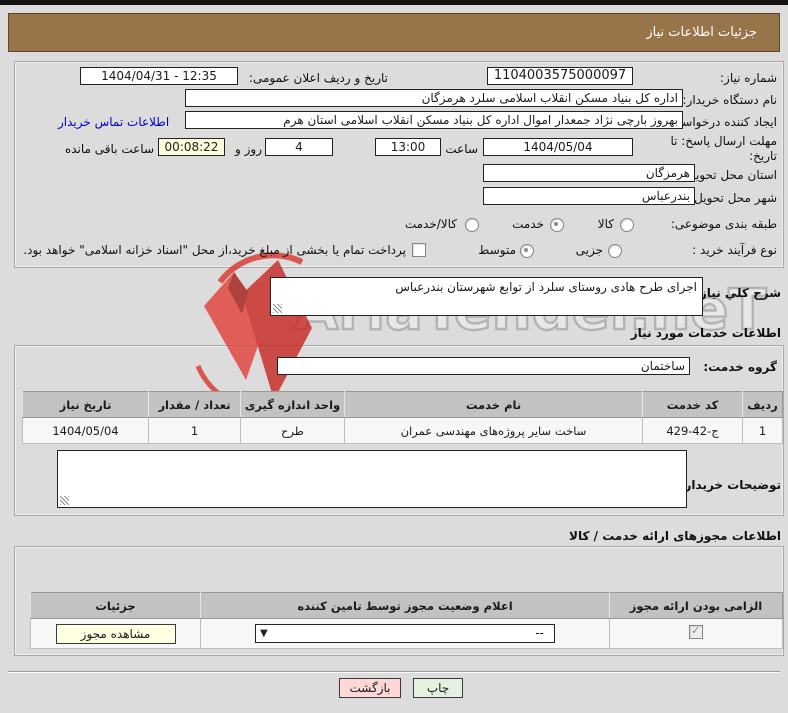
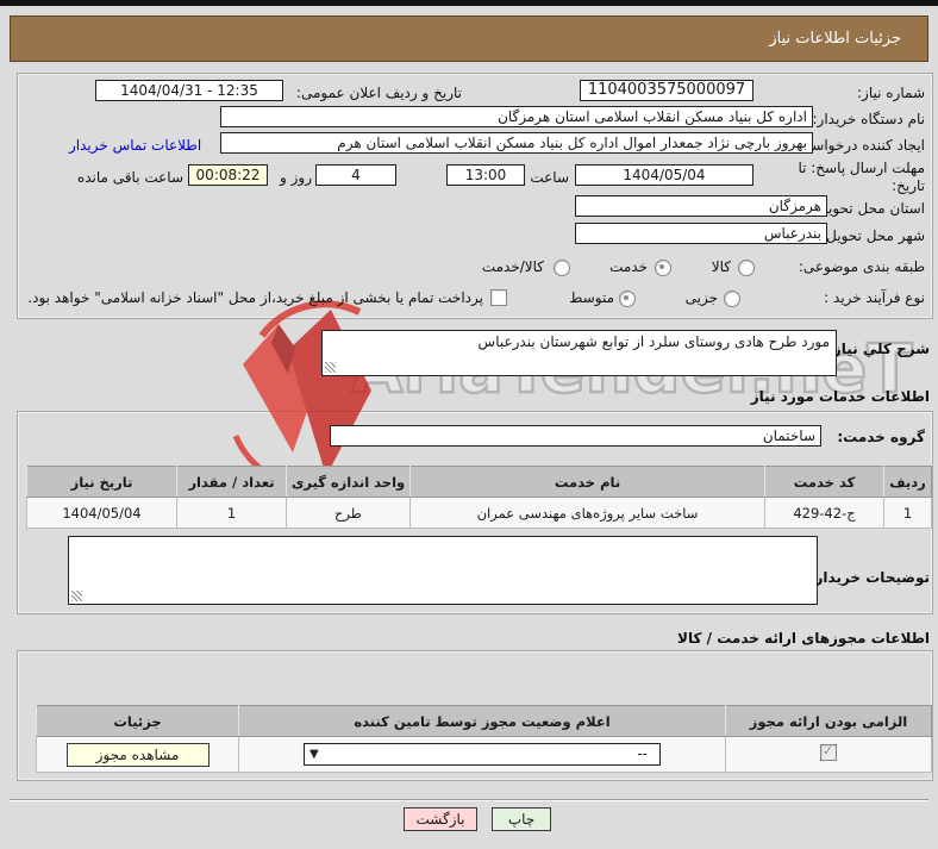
  جزئیات اطلاعات نیاز
  شماره نیاز:
  1104003575000097
  تاریخ و ردیف اعلان عمومی:
  1404/04/31 - 12:35
  نام دستگاه خریدار:
- اداره کل بنیاد مسکن انقلاب اسلامی سلرد هرمزگان
+ اداره کل بنیاد مسکن انقلاب اسلامی استان هرمزگان
  ایجاد کننده درخواس
  بهروز بارچی نژاد جمعدار اموال اداره کل بنیاد مسکن انقلاب اسلامی استان هرم
  اطلاعات تماس خریدار
  مهلت ارسال پاسخ: تا
  تاریخ:
  1404/05/04
  ساعت
  13:00
  4
  روز و
  00:08:22
  ساعت باقی مانده
  استان محل تحوی
  هرمزگان
  شهر محل تحویل
  بندرعباس
  طبقه بندی موضوعی:
  کالا
  خدمت
  کالا/خدمت
  نوع فرآیند خرید :
  جزیی
  متوسط
  پرداخت تمام یا بخشی از مبلغ خرید،از محل "اسناد خزانه اسلامی" خواهد بود.
  شرح کلي نیاز
- اجرای طرح هادی روستای سلرد از توابع شهرستان بندرعباس
+ مورد طرح هادی روستای سلرد از توابع شهرستان بندرعباس
  اطلاعات خدمات مورد نیاز
  گروه خدمت:
  ساختمان
  ردیف	کد خدمت	نام خدمت	واحد اندازه گیری	تعداد / مقدار	تاریخ نیاز
  1	429-42-ج	ساخت سایر پروژه‌های مهندسی عمران	طرح	1	1404/05/04
  توضیحات خریدار
  اطلاعات مجوزهای ارائه خدمت / کالا
  الزامی بودن ارائه مجوز	اعلام وضعیت مجوز توسط تامین کننده	جزئیات
  	-- ▼	مشاهده مجوز
  بازگشت
  چاپ
